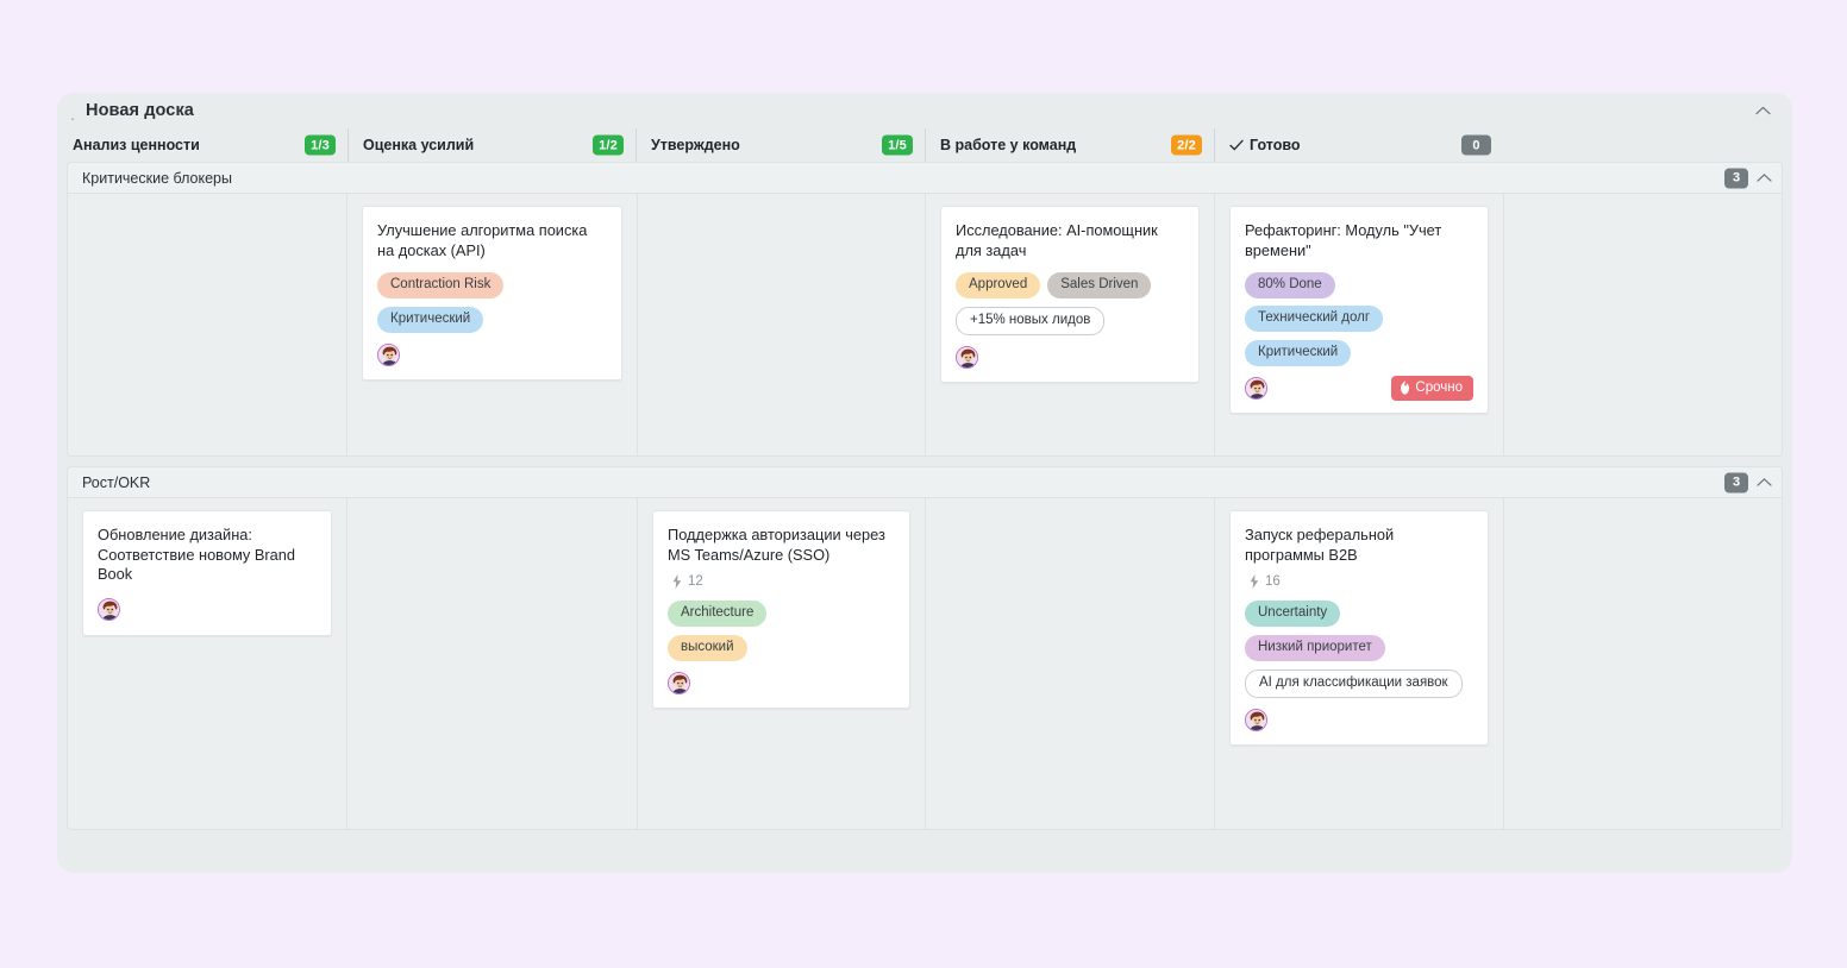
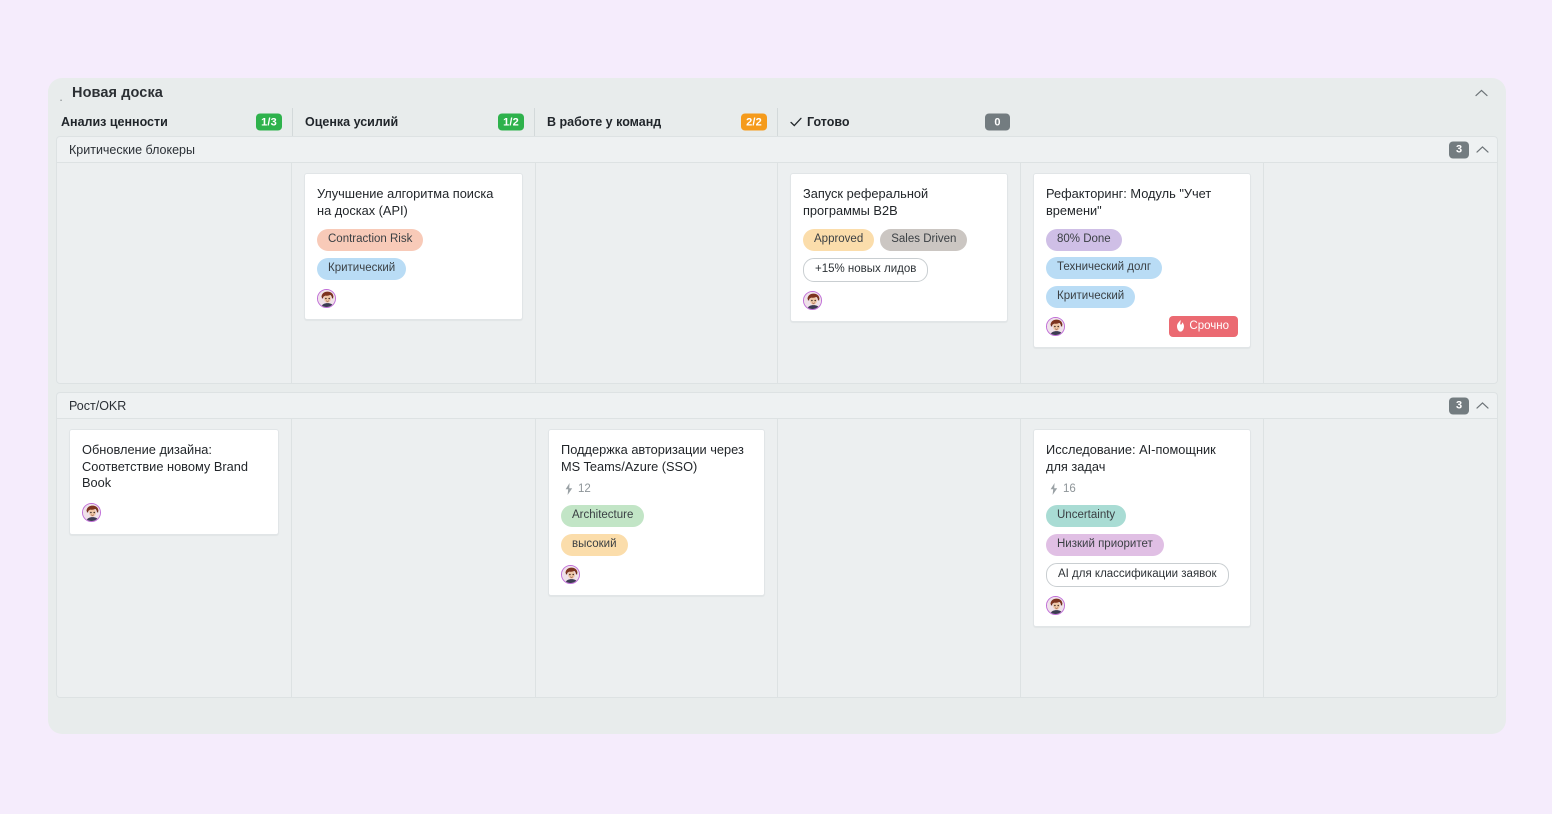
  .
  Новая доска
  Анализ ценности
  1/3
  Оценка усилий
  1/2
- Утверждено
- 1/5
  В работе у команд
  2/2
  Готово
  0
  Критические блокеры
  3
  Улучшение алгоритма поиска на досках (API)
  Contraction Risk
  Критический
- Исследование: AI-помощник для задач
+ Запуск реферальной программы B2B
  Approved
  Sales Driven
  +15% новых лидов
  Рефакторинг: Модуль "Учет времени"
  80% Done
  Технический долг
  Критический
  Срочно
  Рост/OKR
  3
  Обновление дизайна: Соответствие новому Brand Book
  Поддержка авторизации через MS Teams/Azure (SSO)
  12
  Architecture
  высокий
- Запуск реферальной программы B2B
+ Исследование: AI-помощник для задач
  16
  Uncertainty
  Низкий приоритет
  AI для классификации заявок
